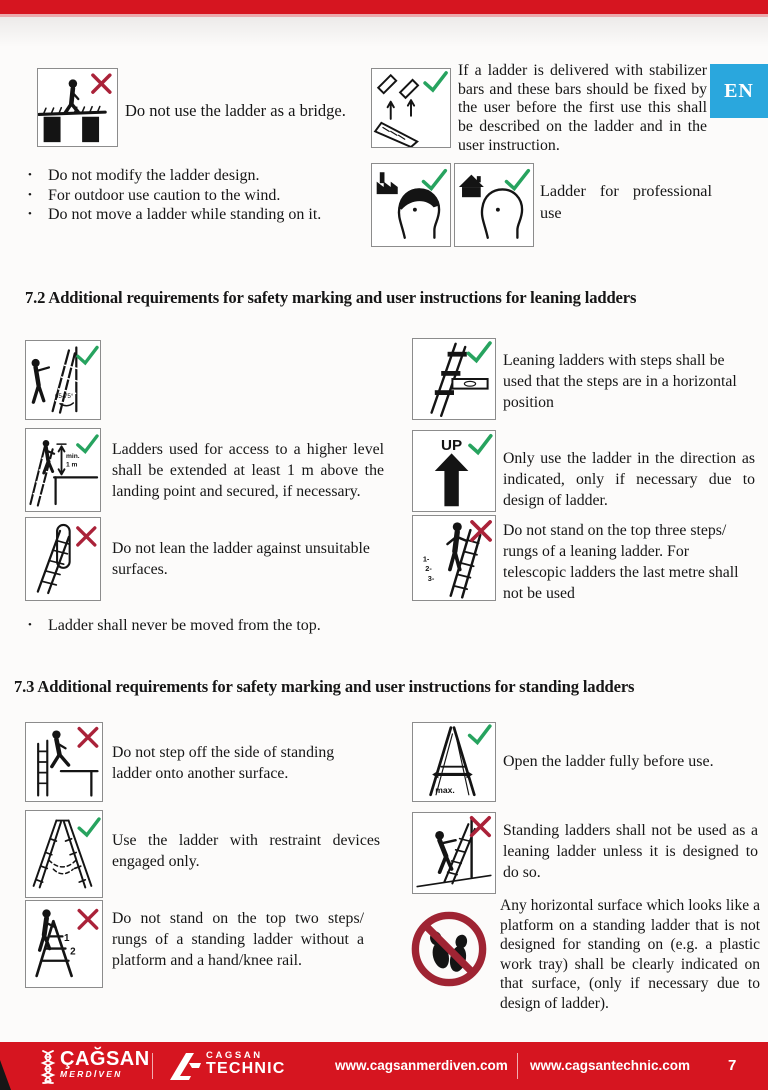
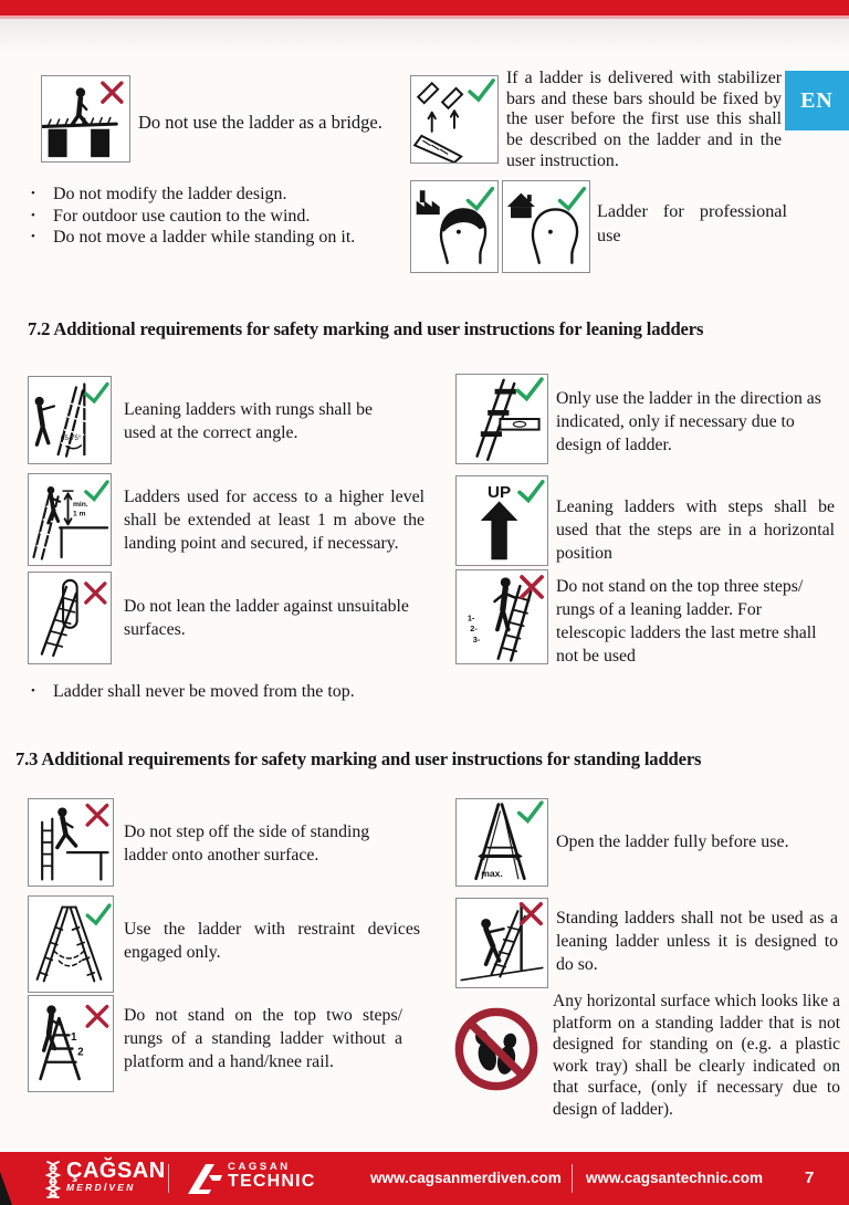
  EN
  Do not use the ladder as a bridge.
  •
  Do not modify the ladder design.
  •
  For outdoor use caution to the wind.
  •
  Do not move a ladder while standing on it.
  If a ladder is delivered with stabilizer bars and these bars should be fixed by the user before the first use this shall be described on the ladder and in the user instruction.
  Ladder for professional use
  7.2 Additional requirements for safety marking and user instructions for leaning ladders
+ Leaning ladders with rungs shall be used at the correct angle.
- Leaning ladders with steps shall be used that the steps are in a horizontal position
+ Only use the ladder in the direction as indicated, only if necessary due to design of ladder.
  Ladders used for access to a higher level shall be extended at least 1 m above the landing point and secured, if necessary.
  UP
- Only use the ladder in the direction as indicated, only if necessary due to design of ladder.
+ Leaning ladders with steps shall be used that the steps are in a horizontal position
  Do not lean the ladder against unsuitable surfaces.
  1-
  2-
  3-
  Do not stand on the top three steps/ rungs of a leaning ladder. For telescopic ladders the last metre shall not be used
  •
  Ladder shall never be moved from the top.
  7.3 Additional requirements for safety marking and user instructions for standing ladders
  Do not step off the side of standing ladder onto another surface.
  max.
  Open the ladder fully before use.
  Use the ladder with restraint devices engaged only.
  Standing ladders shall not be used as a leaning ladder unless it is designed to do so.
  1
  2
  Do not stand on the top two steps/ rungs of a standing ladder without a platform and a hand/knee rail.
  Any horizontal surface which looks like a platform on a standing ladder that is not designed for standing on (e.g. a plastic work tray) shall be clearly indicated on that surface, (only if necessary due to design of ladder).
  ÇAĞSAN
  MERDİVEN
  CAGSAN
  TECHNIC
  www.cagsanmerdiven.com
  www.cagsantechnic.com
  7
